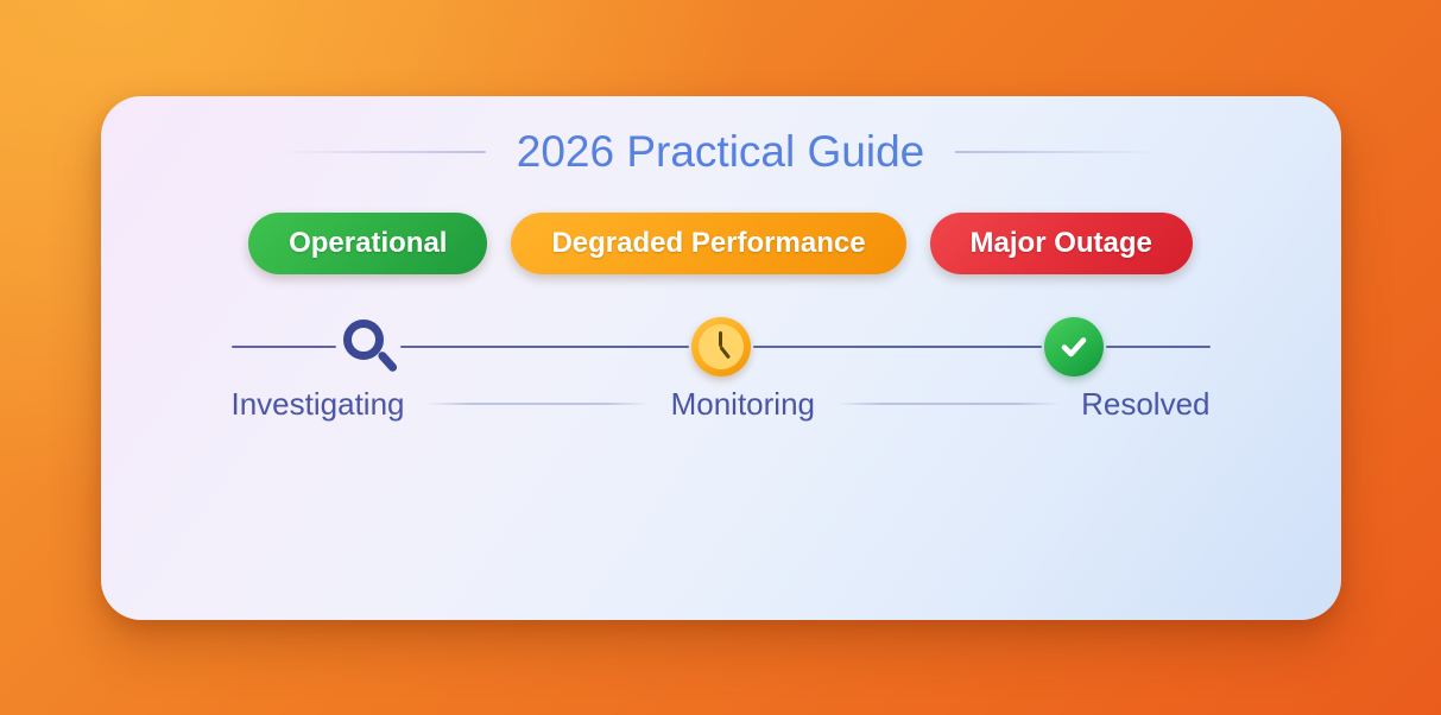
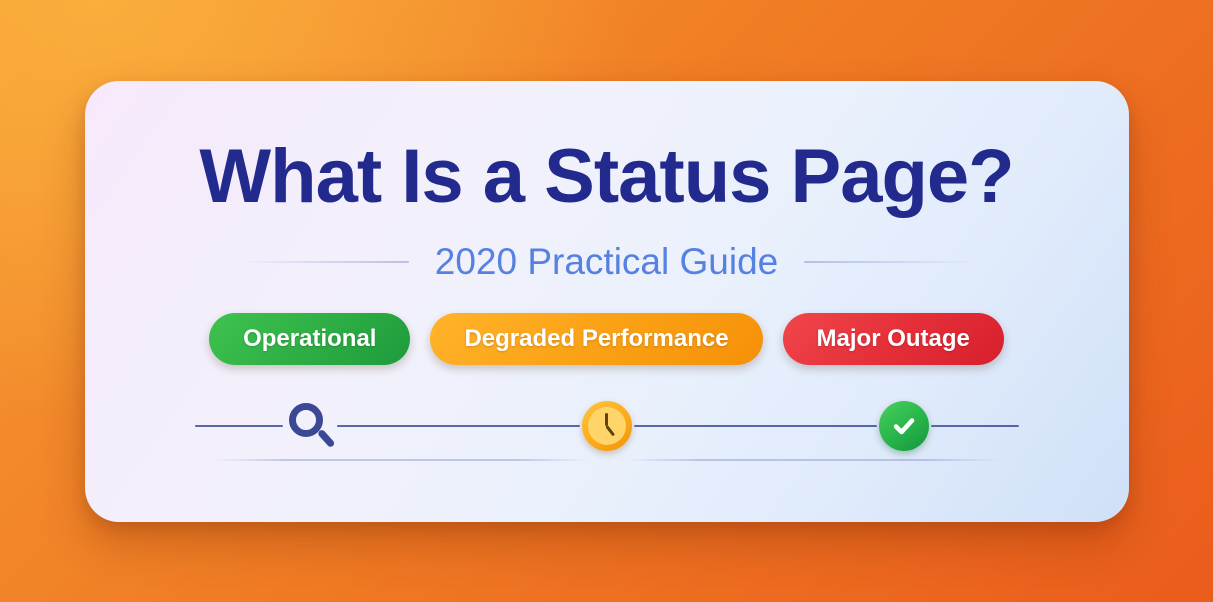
+ What Is a Status Page?
- 2026 Practical Guide
+ 2020 Practical Guide
  Operational
  Degraded Performance
  Major Outage
- Investigating
- Monitoring
- Resolved
